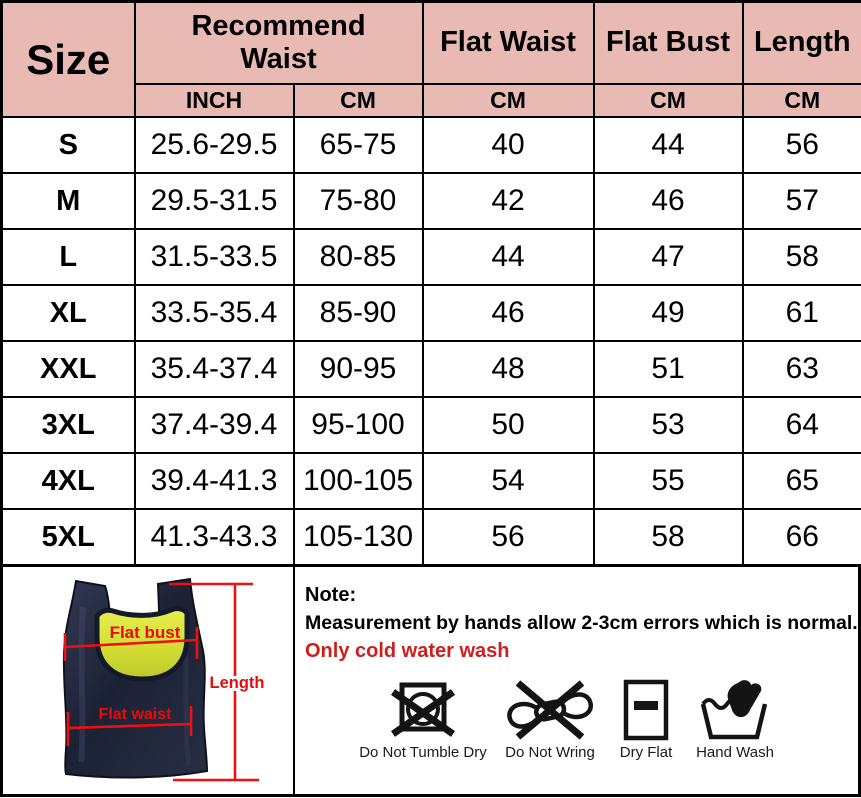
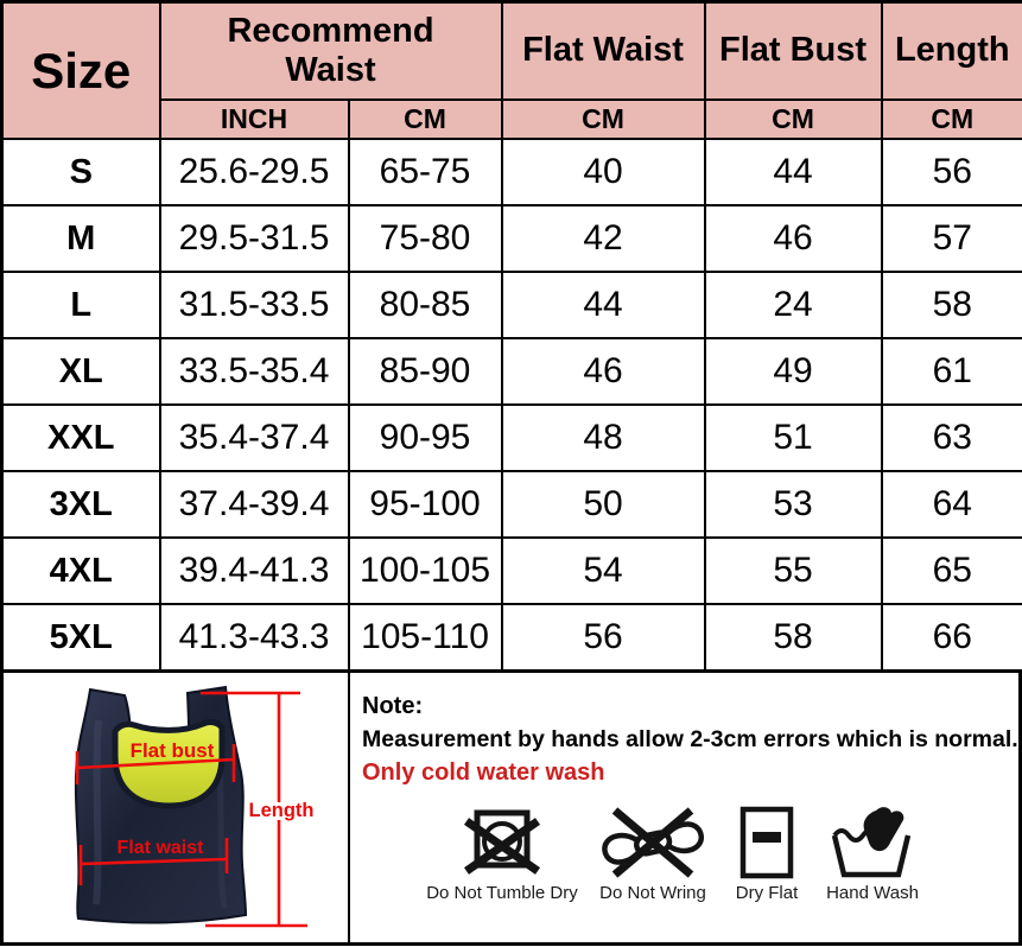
  Size	Recommend Waist	Flat Waist	Flat Bust	Length
  INCH	CM	CM	CM	CM
  S	25.6-29.5	65-75	40	44	56
  M	29.5-31.5	75-80	42	46	57
- L	31.5-33.5	80-85	44	47	58
+ L	31.5-33.5	80-85	44	24	58
  XL	33.5-35.4	85-90	46	49	61
  XXL	35.4-37.4	90-95	48	51	63
  3XL	37.4-39.4	95-100	50	53	64
  4XL	39.4-41.3	100-105	54	55	65
- 5XL	41.3-43.3	105-130	56	58	66
+ 5XL	41.3-43.3	105-110	56	58	66
  Flat bust
  Flat waist
  Length
  Note:
  Measurement by hands allow 2-3cm errors which is normal.
  Only cold water wash
  Do Not Tumble Dry
  Do Not Wring
  Dry Flat
  Hand Wash
